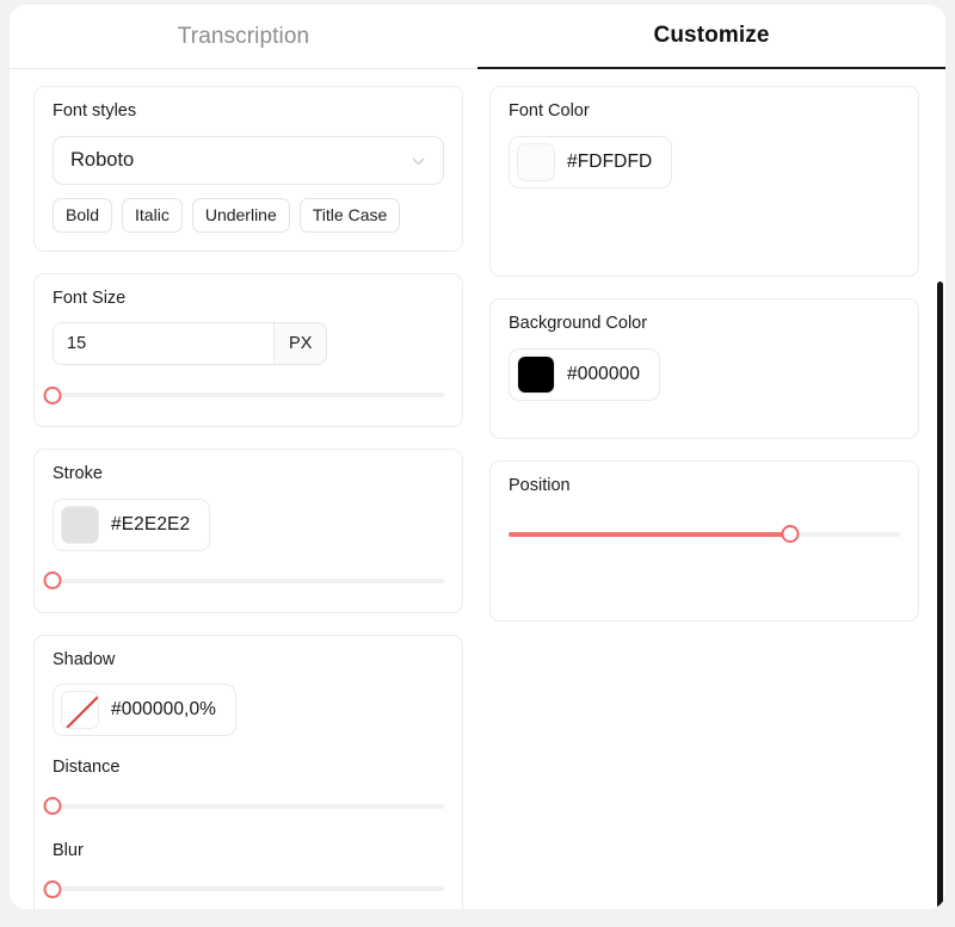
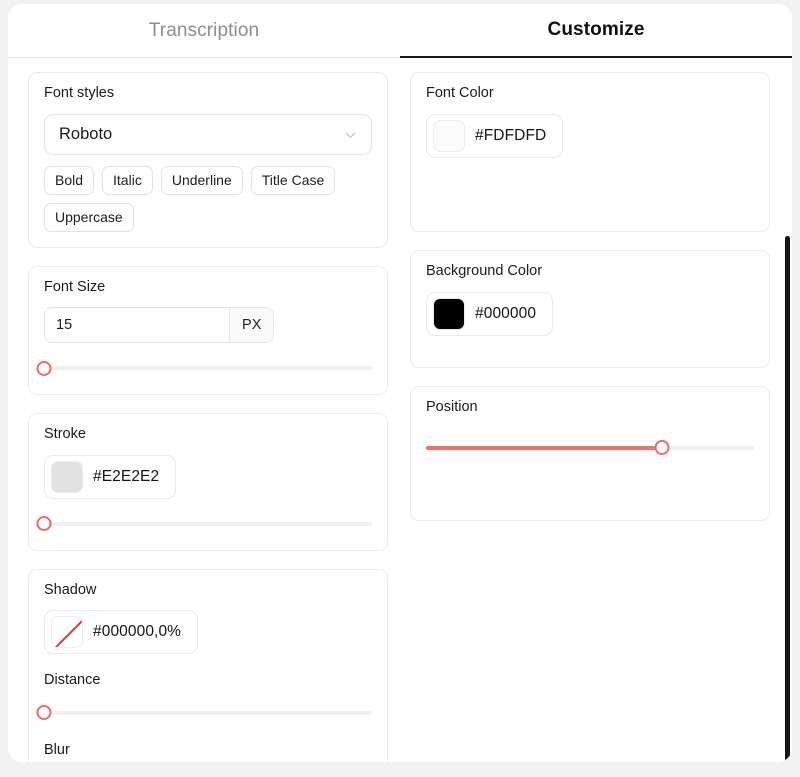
  Transcription
  Customize
  Font styles
  Roboto
  Bold
  Italic
  Underline
  Title Case
+ Uppercase
  Font Size
  15
  PX
  Stroke
  #E2E2E2
  Shadow
  #000000,0%
  Distance
  Blur
  Font Color
  #FDFDFD
  Background Color
  #000000
  Position
